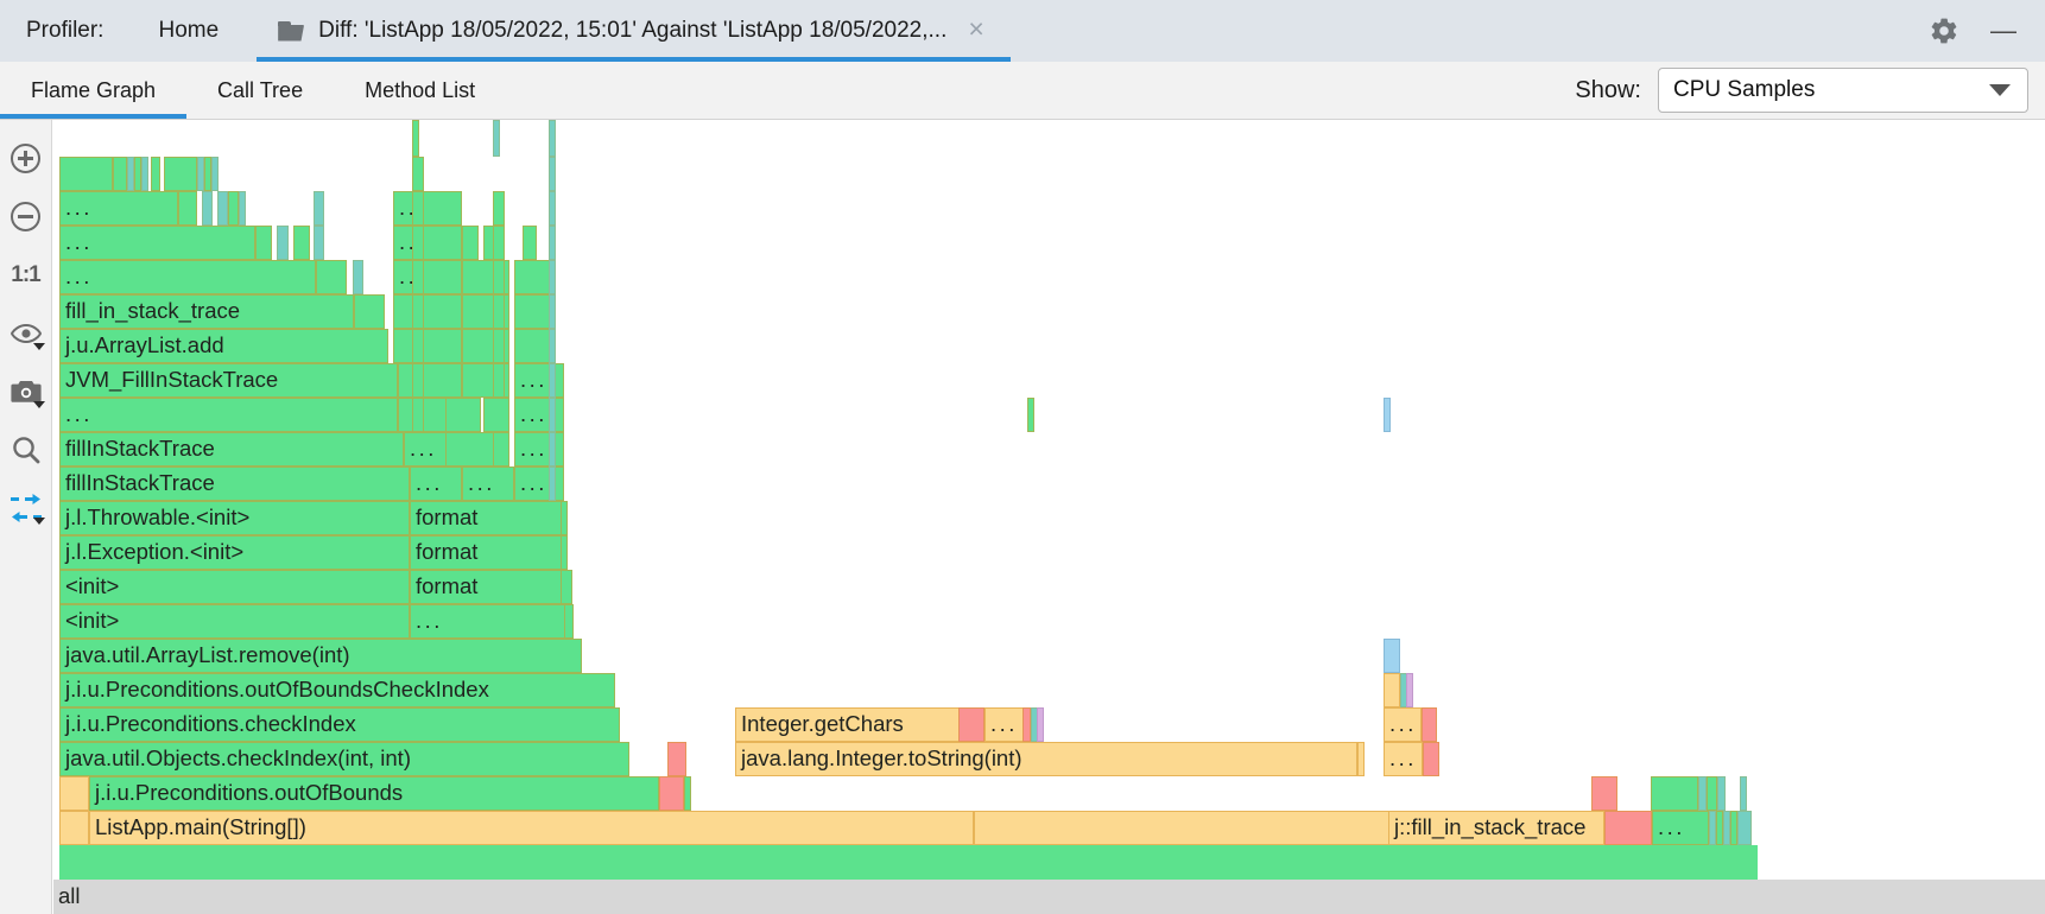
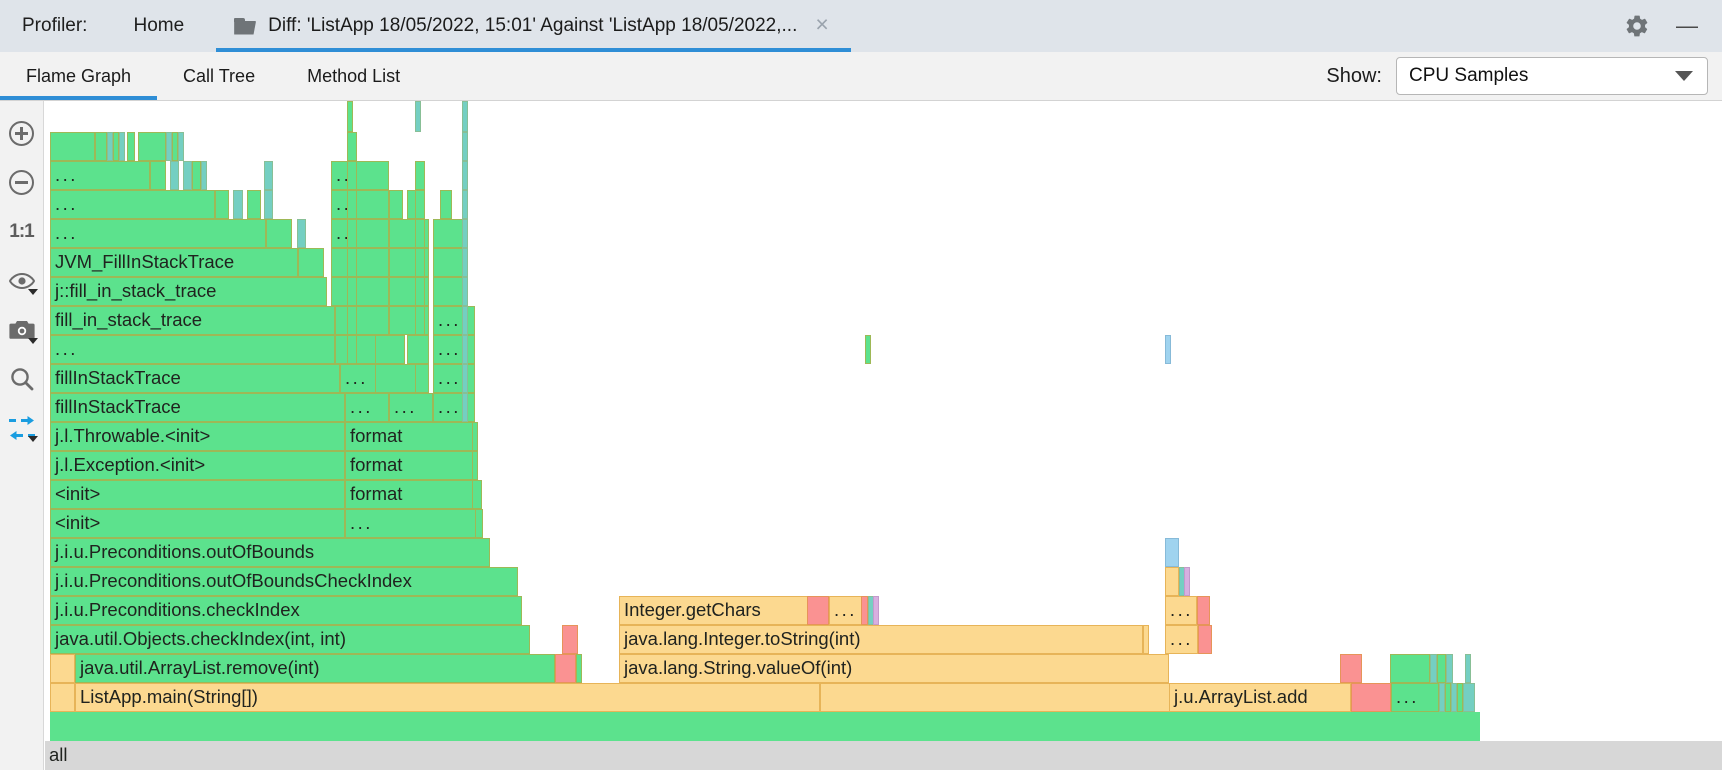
  Profiler:
  Home
  Diff: 'ListApp 18/05/2022, 15:01' Against 'ListApp 18/05/2022,...
  ×
  —
  Flame Graph
  Call Tree
  Method List
  Show:
  CPU Samples
  1:1
  ...
  ...
  ...
- fill_in_stack_trace
+ JVM_FillInStackTrace
- j.u.ArrayList.add
+ j::fill_in_stack_trace
- JVM_FillInStackTrace
+ fill_in_stack_trace
  ...
  ...
  ...
  fillInStackTrace
  ...
  ...
  fillInStackTrace
  ...
  ...
  ...
  j.l.Throwable.<init>
  format
  j.l.Exception.<init>
  format
  <init>
  format
  <init>
  ...
- java.util.ArrayList.remove(int)
+ j.i.u.Preconditions.outOfBounds
  j.i.u.Preconditions.outOfBoundsCheckIndex
  j.i.u.Preconditions.checkIndex
  Integer.getChars
  ...
  ...
  java.util.Objects.checkIndex(int, int)
  java.lang.Integer.toString(int)
  ...
- j.i.u.Preconditions.outOfBounds
+ java.util.ArrayList.remove(int)
+ java.lang.String.valueOf(int)
  ListApp.main(String[])
- j::fill_in_stack_trace
+ j.u.ArrayList.add
  ...
  all
